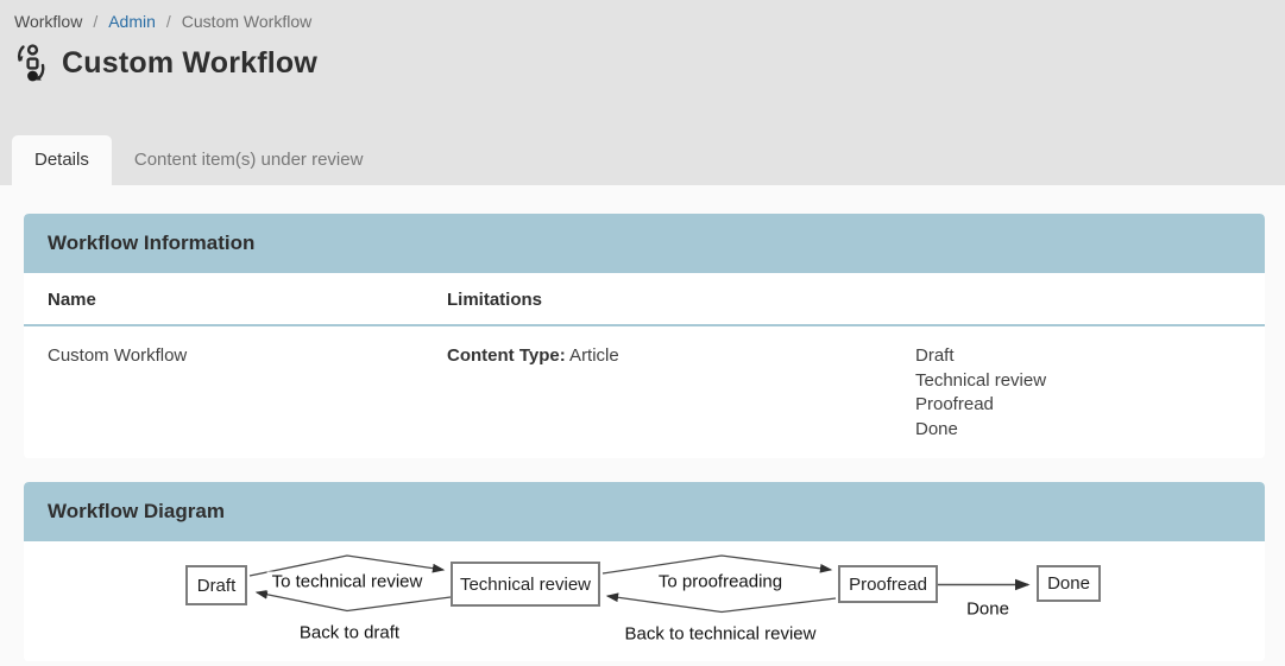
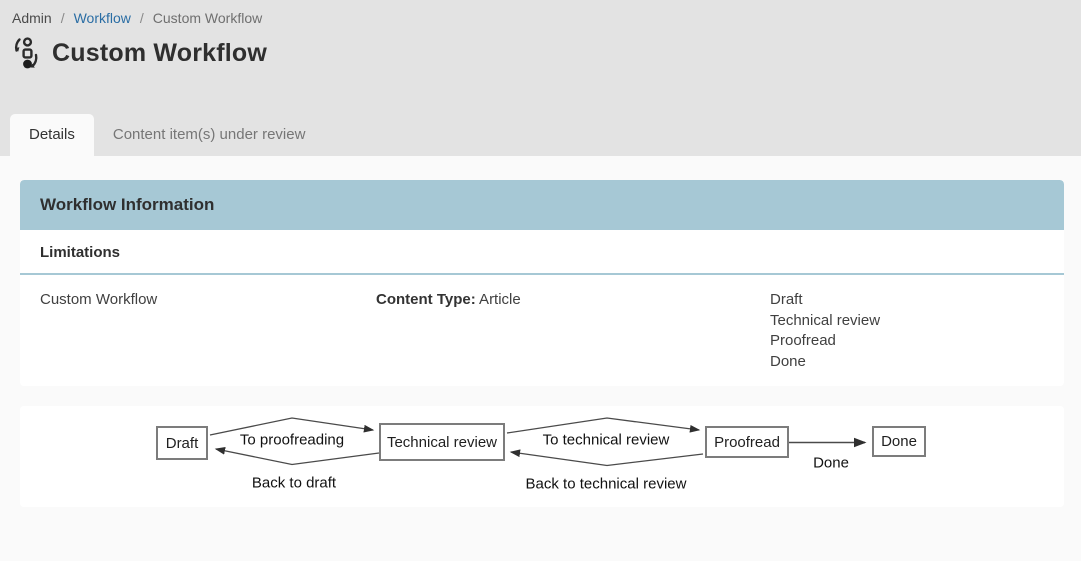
- Workflow
+ Admin
  /
- Admin
+ Workflow
  /
  Custom Workflow
  Custom Workflow
  Details
  Content item(s) under review
  Workflow Information
- Name
  Limitations
  Custom Workflow
  Content Type: Article
  Draft
  Technical review
  Proofread
  Done
- Workflow Diagram
  Draft
  Technical review
  Proofread
  Done
- To technical review
+ To proofreading
  Back to draft
- To proofreading
+ To technical review
  Back to technical review
  Done
